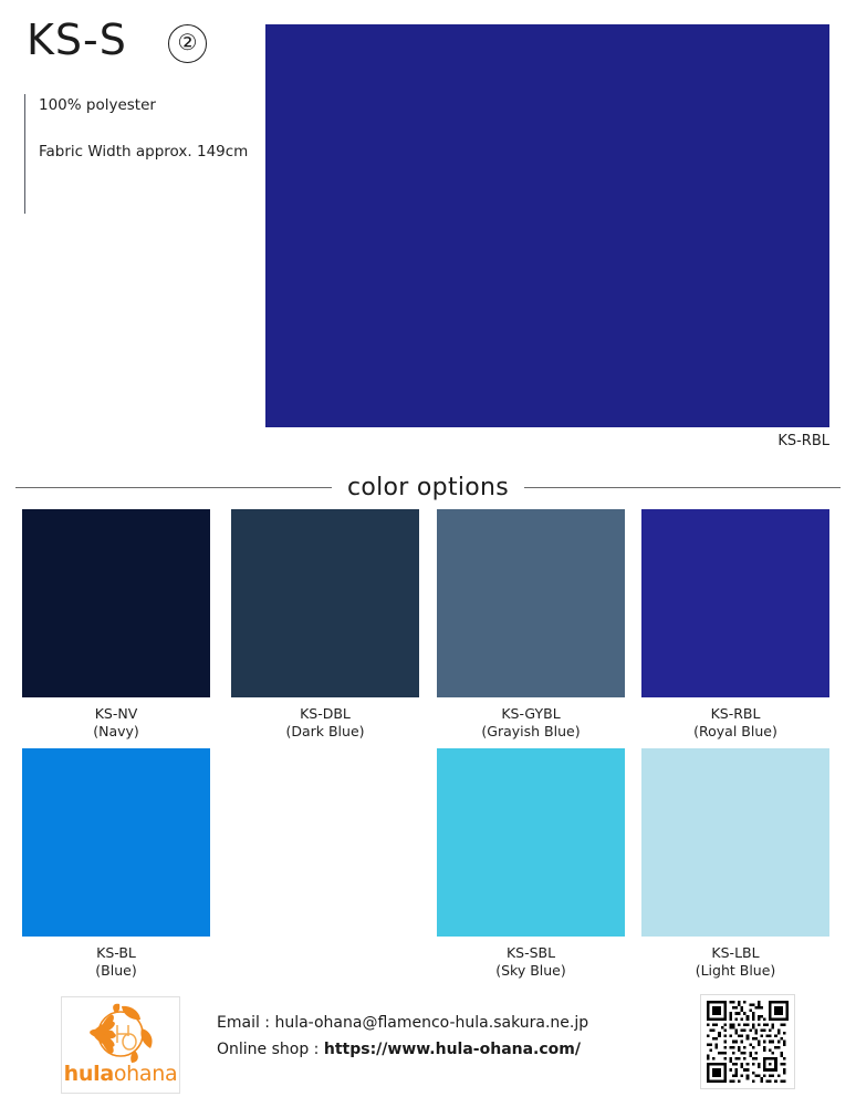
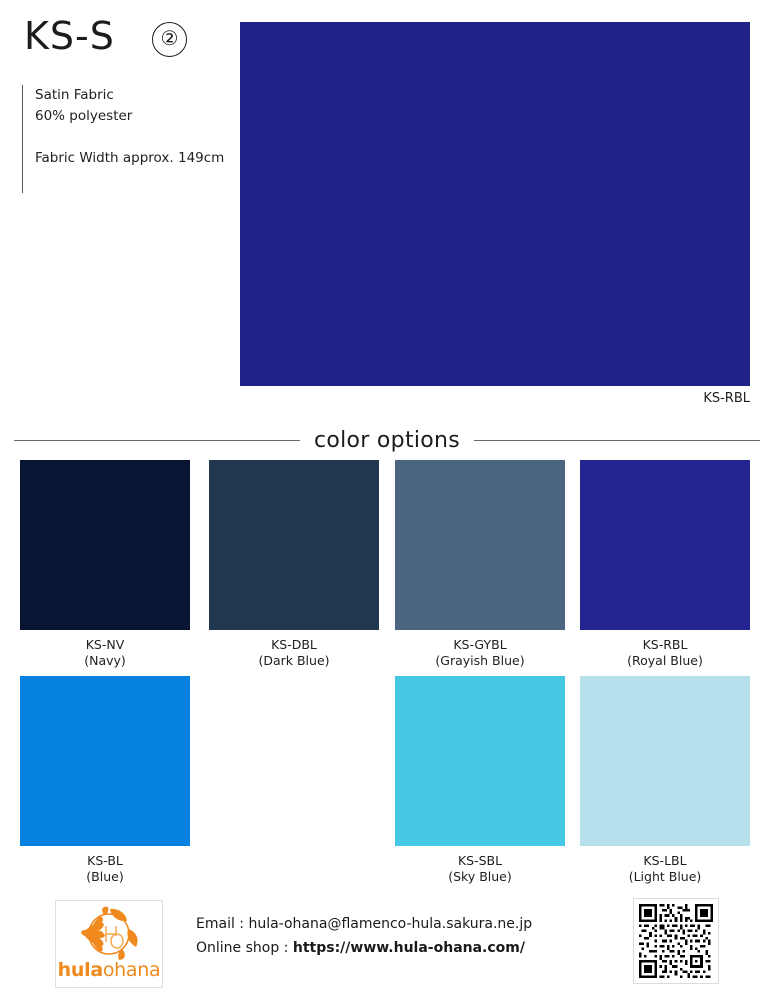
  KS-S
  ②
+ Satin Fabric
- 100% polyester
+ 60% polyester
  Fabric Width approx. 149cm
  KS-RBL
  color options
  KS-NV
  (Navy)
  KS-DBL
  (Dark Blue)
  KS-GYBL
  (Grayish Blue)
  KS-RBL
  (Royal Blue)
  KS-BL
  (Blue)
  KS-SBL
  (Sky Blue)
  KS-LBL
  (Light Blue)
  hulaohana
  Email : hula-ohana@flamenco-hula.sakura.ne.jp
  Online shop : https://www.hula-ohana.com/
